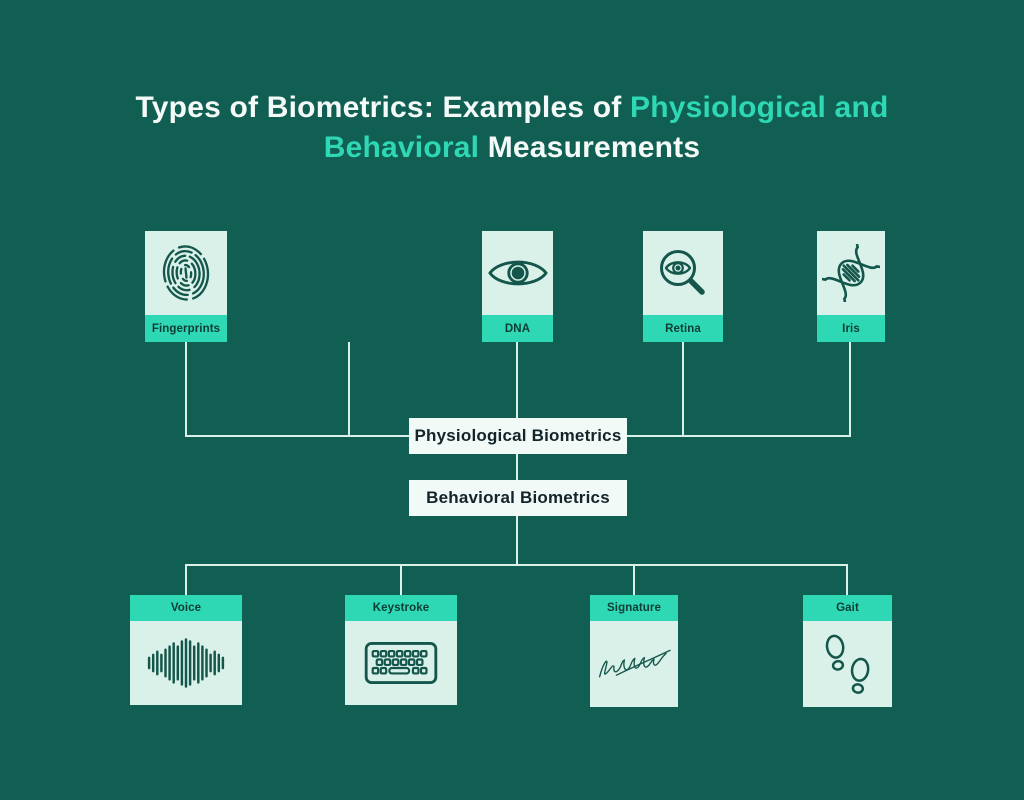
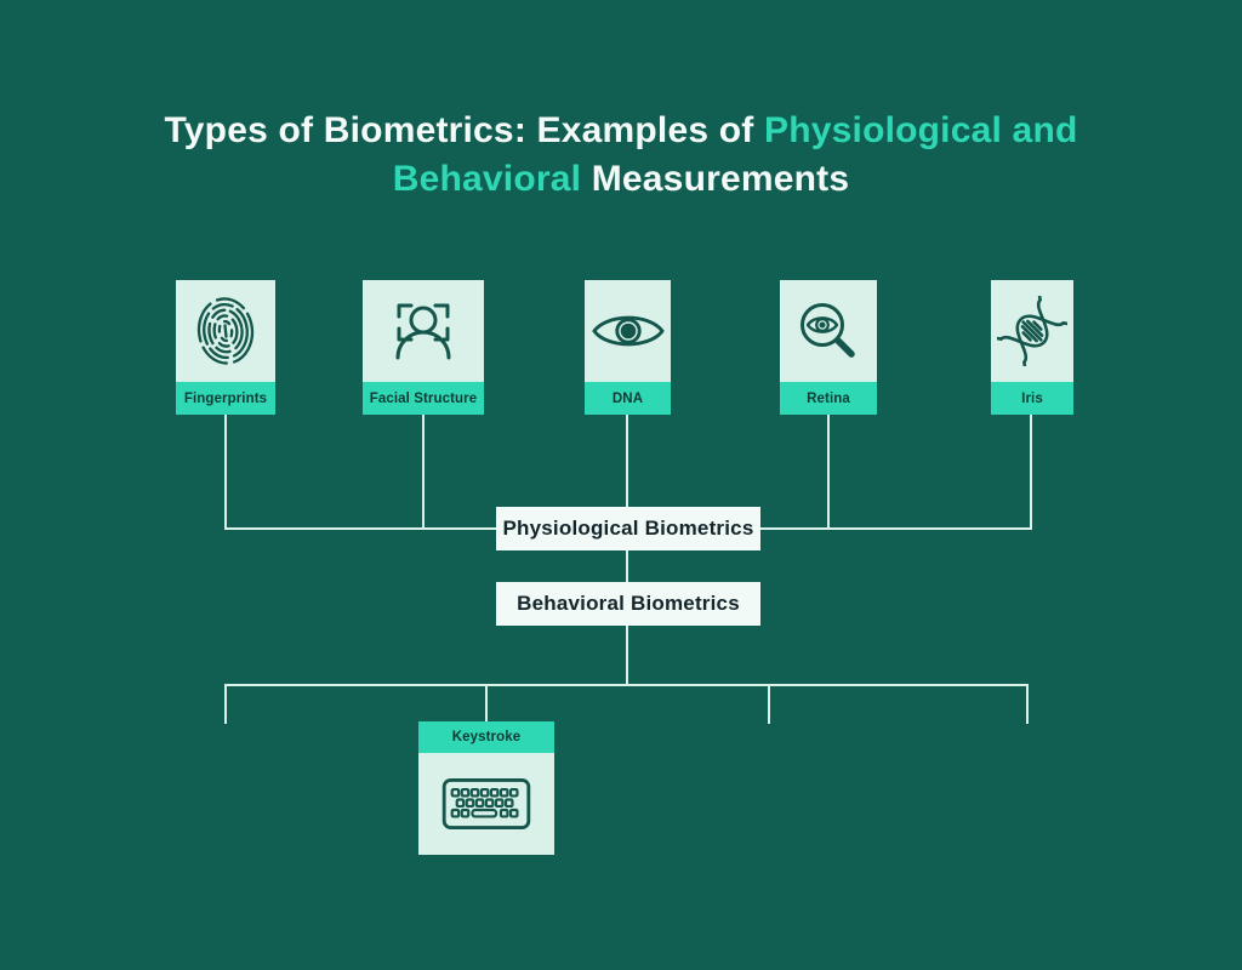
  Types of Biometrics: Examples of Physiological and
  Behavioral Measurements
  Fingerprints
+ Facial Structure
  DNA
  Retina
  Iris
  Physiological Biometrics
  Behavioral Biometrics
- Voice
  Keystroke
- Signature
- Gait
